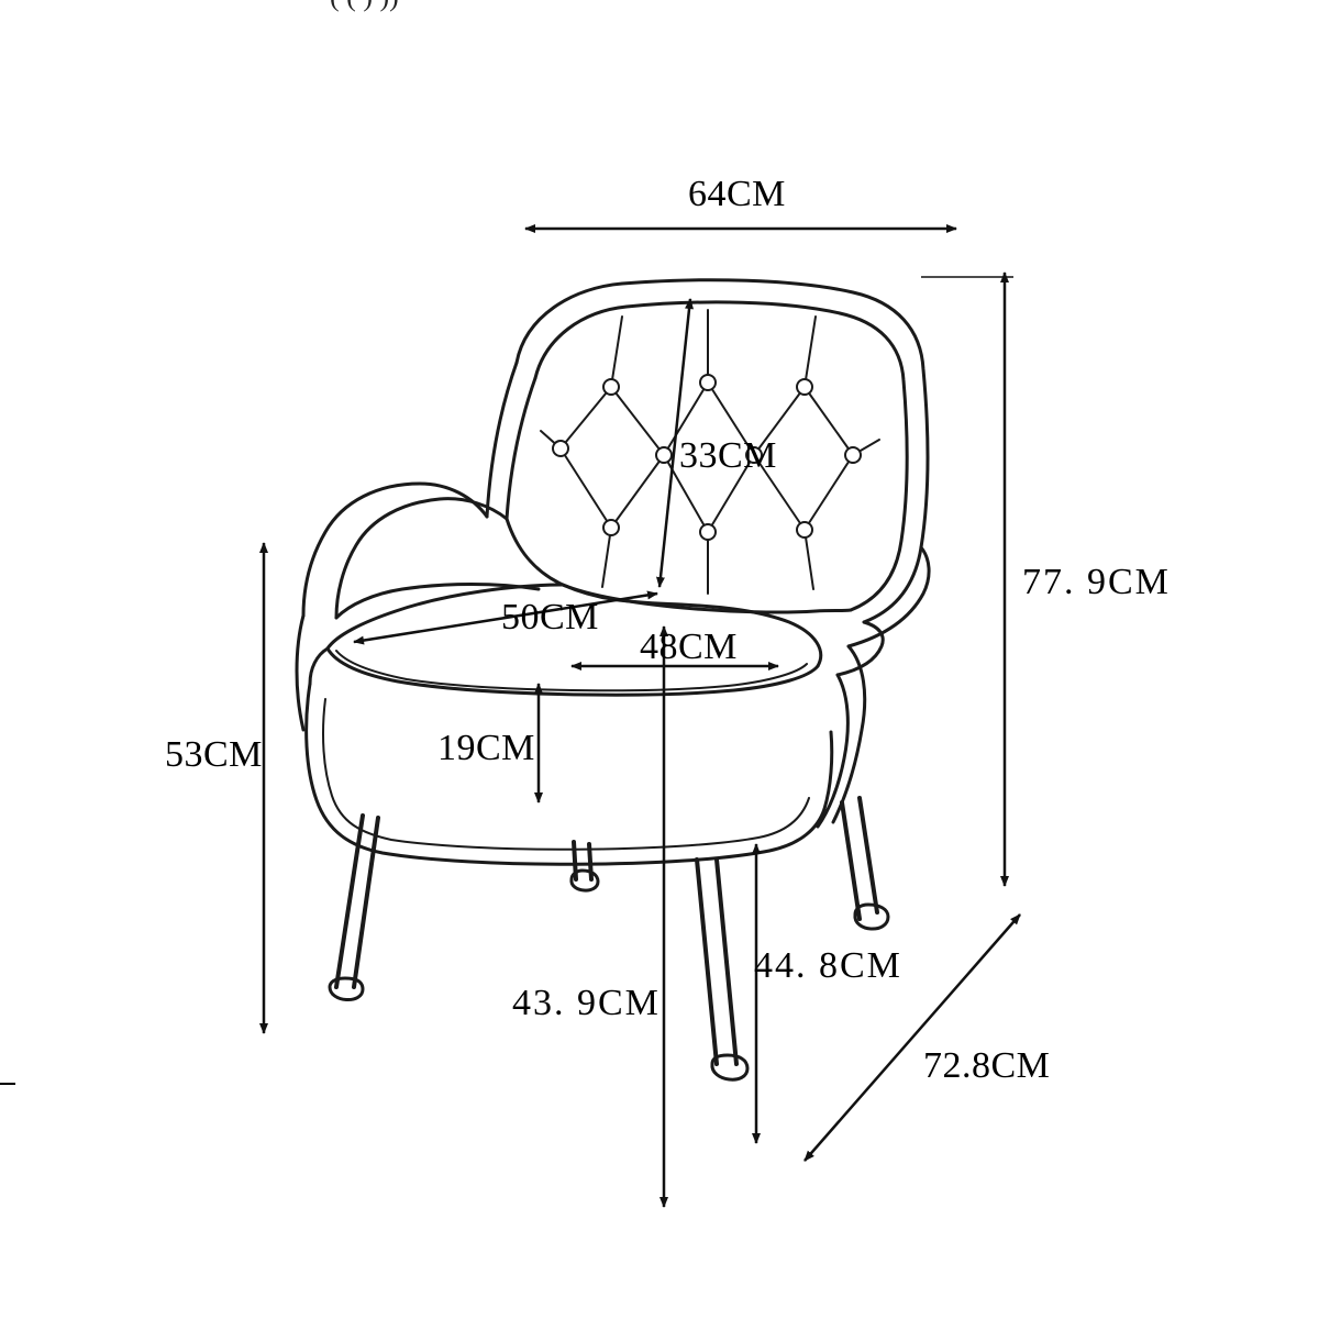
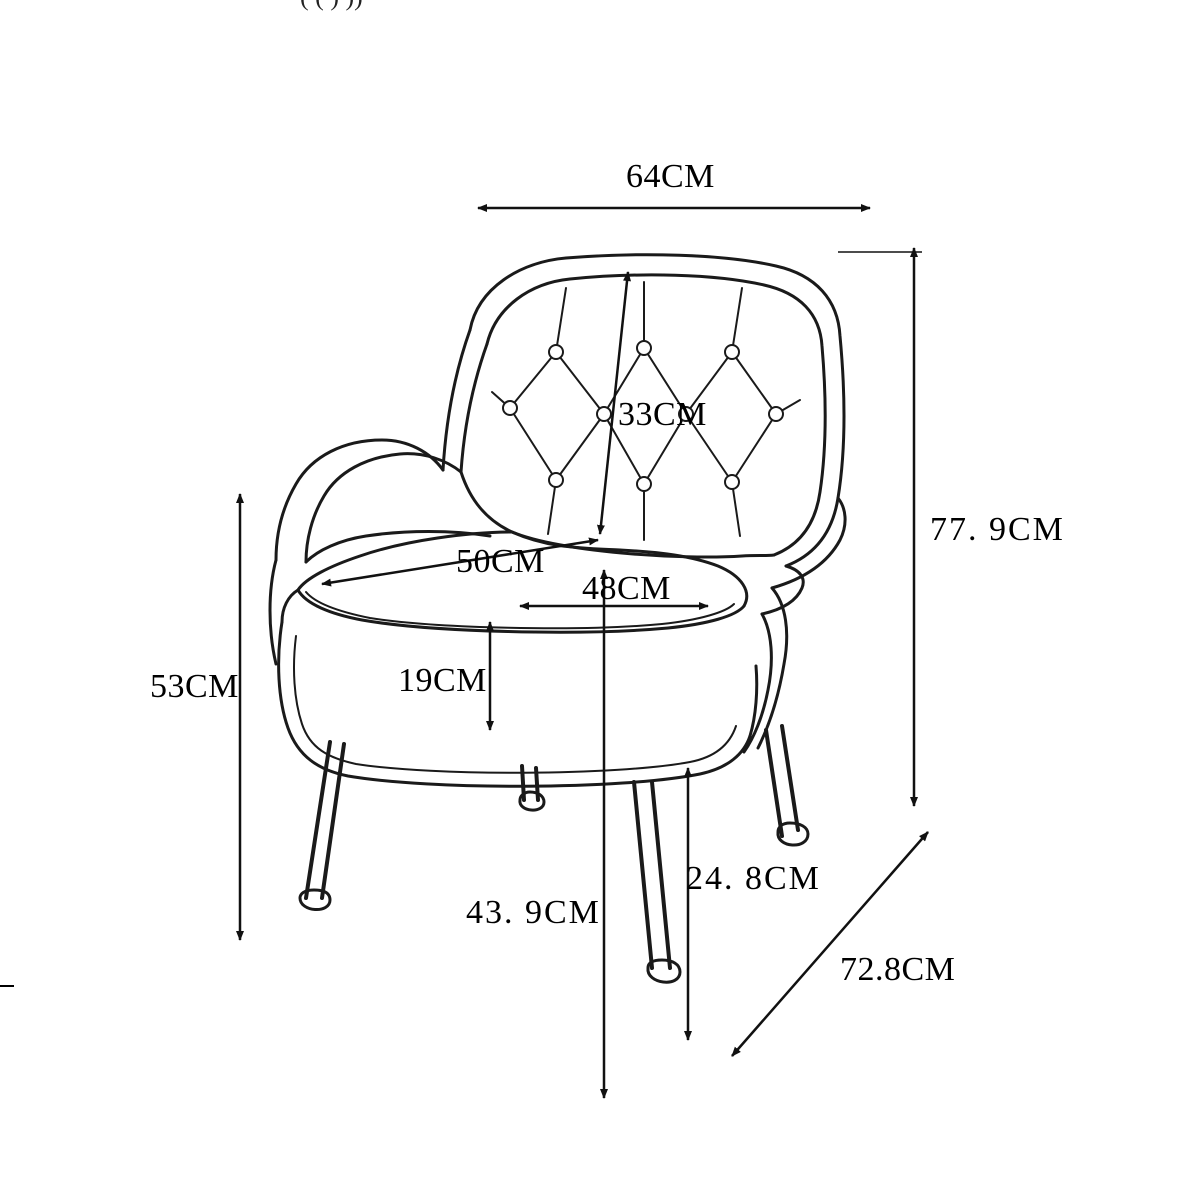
  64CM
  33CM
  77. 9CM
  50CM
  48CM
  53CM
  19CM
  43. 9CM
- 44. 8CM
+ 24. 8CM
  72.8CM
